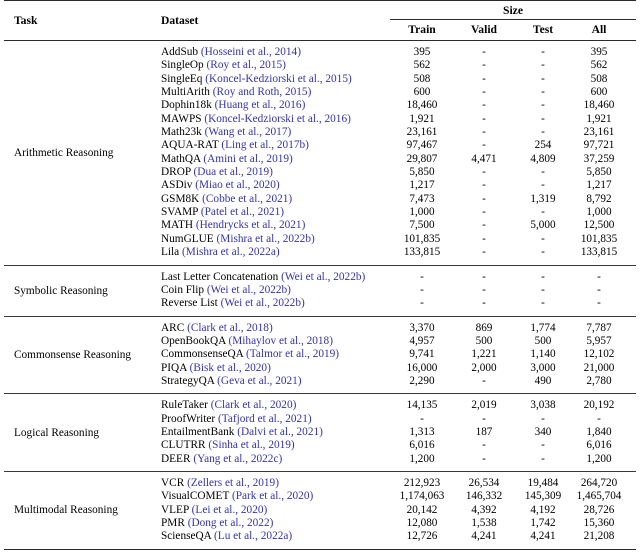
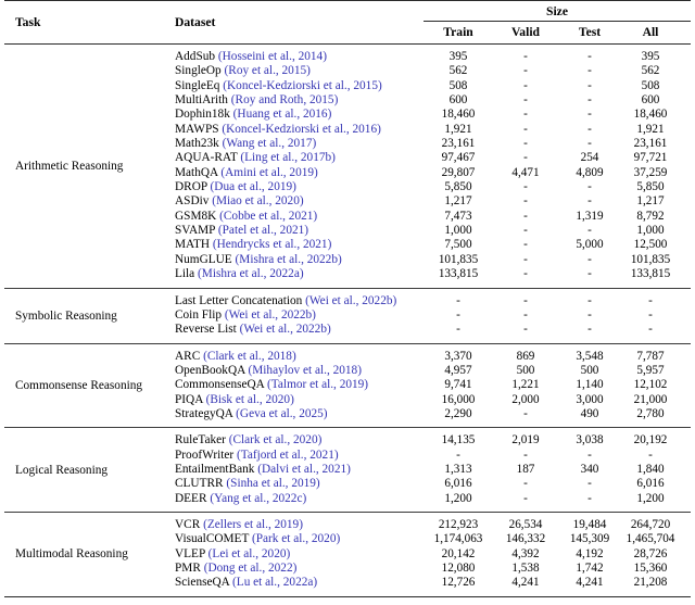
  Task	Dataset	Size
  Train	Valid	Test	All
  Arithmetic Reasoning	AddSub (Hosseini et al., 2014)	395	-	-	395
  SingleOp (Roy et al., 2015)	562	-	-	562
  SingleEq (Koncel-Kedziorski et al., 2015)	508	-	-	508
  MultiArith (Roy and Roth, 2015)	600	-	-	600
  Dophin18k (Huang et al., 2016)	18,460	-	-	18,460
  MAWPS (Koncel-Kedziorski et al., 2016)	1,921	-	-	1,921
  Math23k (Wang et al., 2017)	23,161	-	-	23,161
  AQUA-RAT (Ling et al., 2017b)	97,467	-	254	97,721
  MathQA (Amini et al., 2019)	29,807	4,471	4,809	37,259
  DROP (Dua et al., 2019)	5,850	-	-	5,850
  ASDiv (Miao et al., 2020)	1,217	-	-	1,217
  GSM8K (Cobbe et al., 2021)	7,473	-	1,319	8,792
  SVAMP (Patel et al., 2021)	1,000	-	-	1,000
  MATH (Hendrycks et al., 2021)	7,500	-	5,000	12,500
  NumGLUE (Mishra et al., 2022b)	101,835	-	-	101,835
  Lila (Mishra et al., 2022a)	133,815	-	-	133,815
  Symbolic Reasoning	Last Letter Concatenation (Wei et al., 2022b)	-	-	-	-
  Coin Flip (Wei et al., 2022b)	-	-	-	-
  Reverse List (Wei et al., 2022b)	-	-	-	-
- Commonsense Reasoning	ARC (Clark et al., 2018)	3,370	869	1,774	7,787
+ Commonsense Reasoning	ARC (Clark et al., 2018)	3,370	869	3,548	7,787
  OpenBookQA (Mihaylov et al., 2018)	4,957	500	500	5,957
  CommonsenseQA (Talmor et al., 2019)	9,741	1,221	1,140	12,102
  PIQA (Bisk et al., 2020)	16,000	2,000	3,000	21,000
- StrategyQA (Geva et al., 2021)	2,290	-	490	2,780
+ StrategyQA (Geva et al., 2025)	2,290	-	490	2,780
  Logical Reasoning	RuleTaker (Clark et al., 2020)	14,135	2,019	3,038	20,192
  ProofWriter (Tafjord et al., 2021)	-	-	-	-
  EntailmentBank (Dalvi et al., 2021)	1,313	187	340	1,840
  CLUTRR (Sinha et al., 2019)	6,016	-	-	6,016
  DEER (Yang et al., 2022c)	1,200	-	-	1,200
  Multimodal Reasoning	VCR (Zellers et al., 2019)	212,923	26,534	19,484	264,720
  VisualCOMET (Park et al., 2020)	1,174,063	146,332	145,309	1,465,704
  VLEP (Lei et al., 2020)	20,142	4,392	4,192	28,726
  PMR (Dong et al., 2022)	12,080	1,538	1,742	15,360
  ScienseQA (Lu et al., 2022a)	12,726	4,241	4,241	21,208
